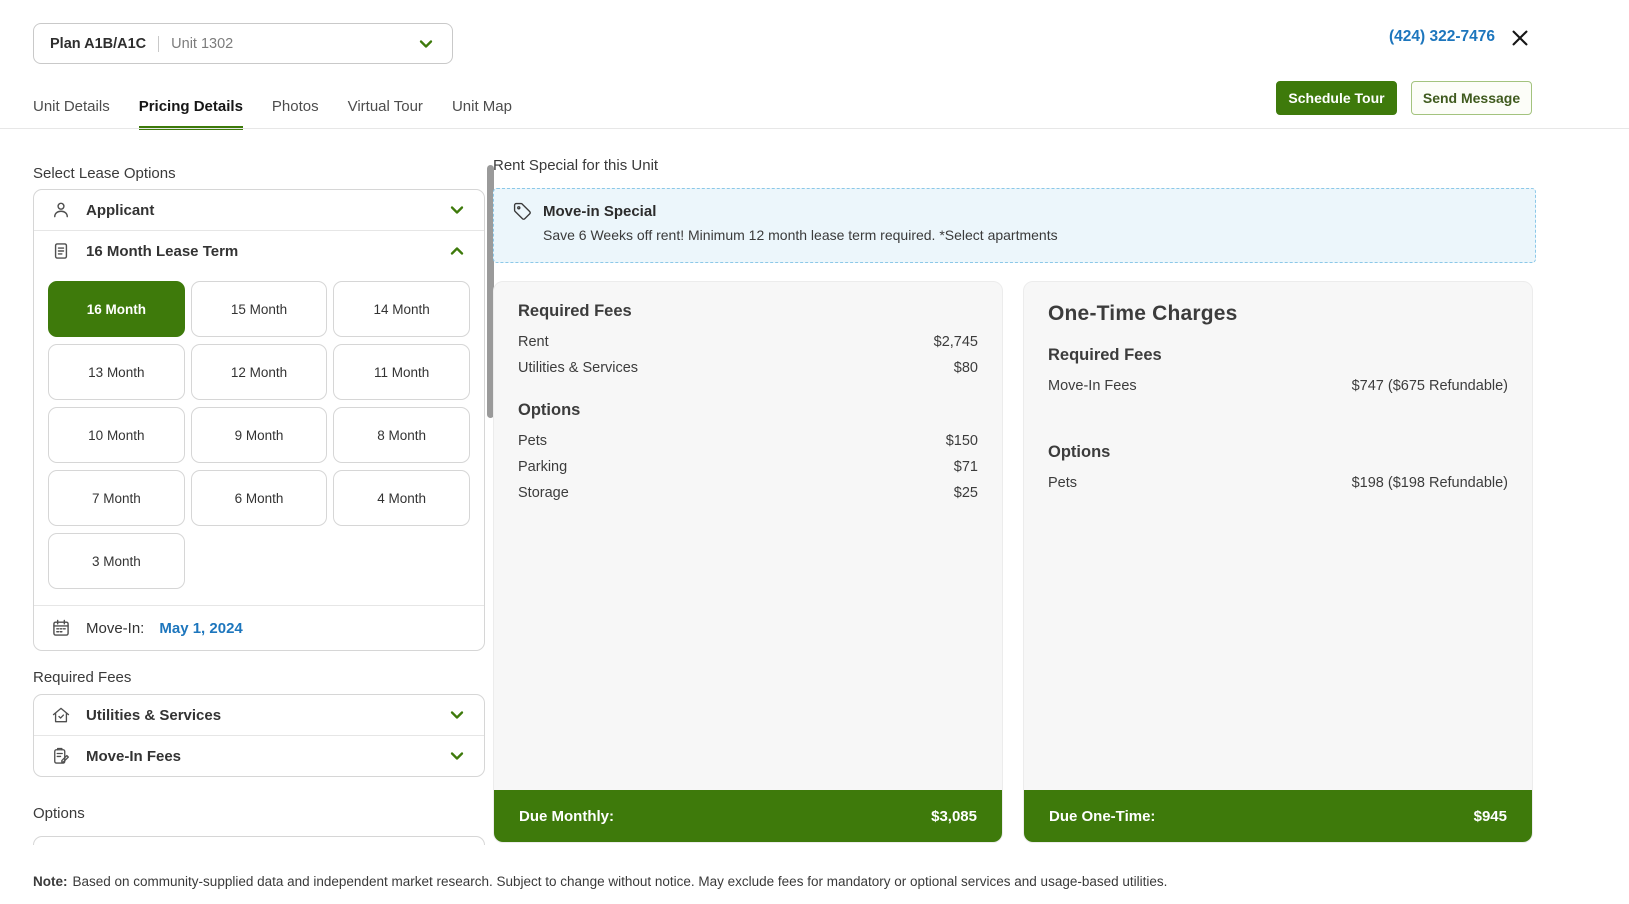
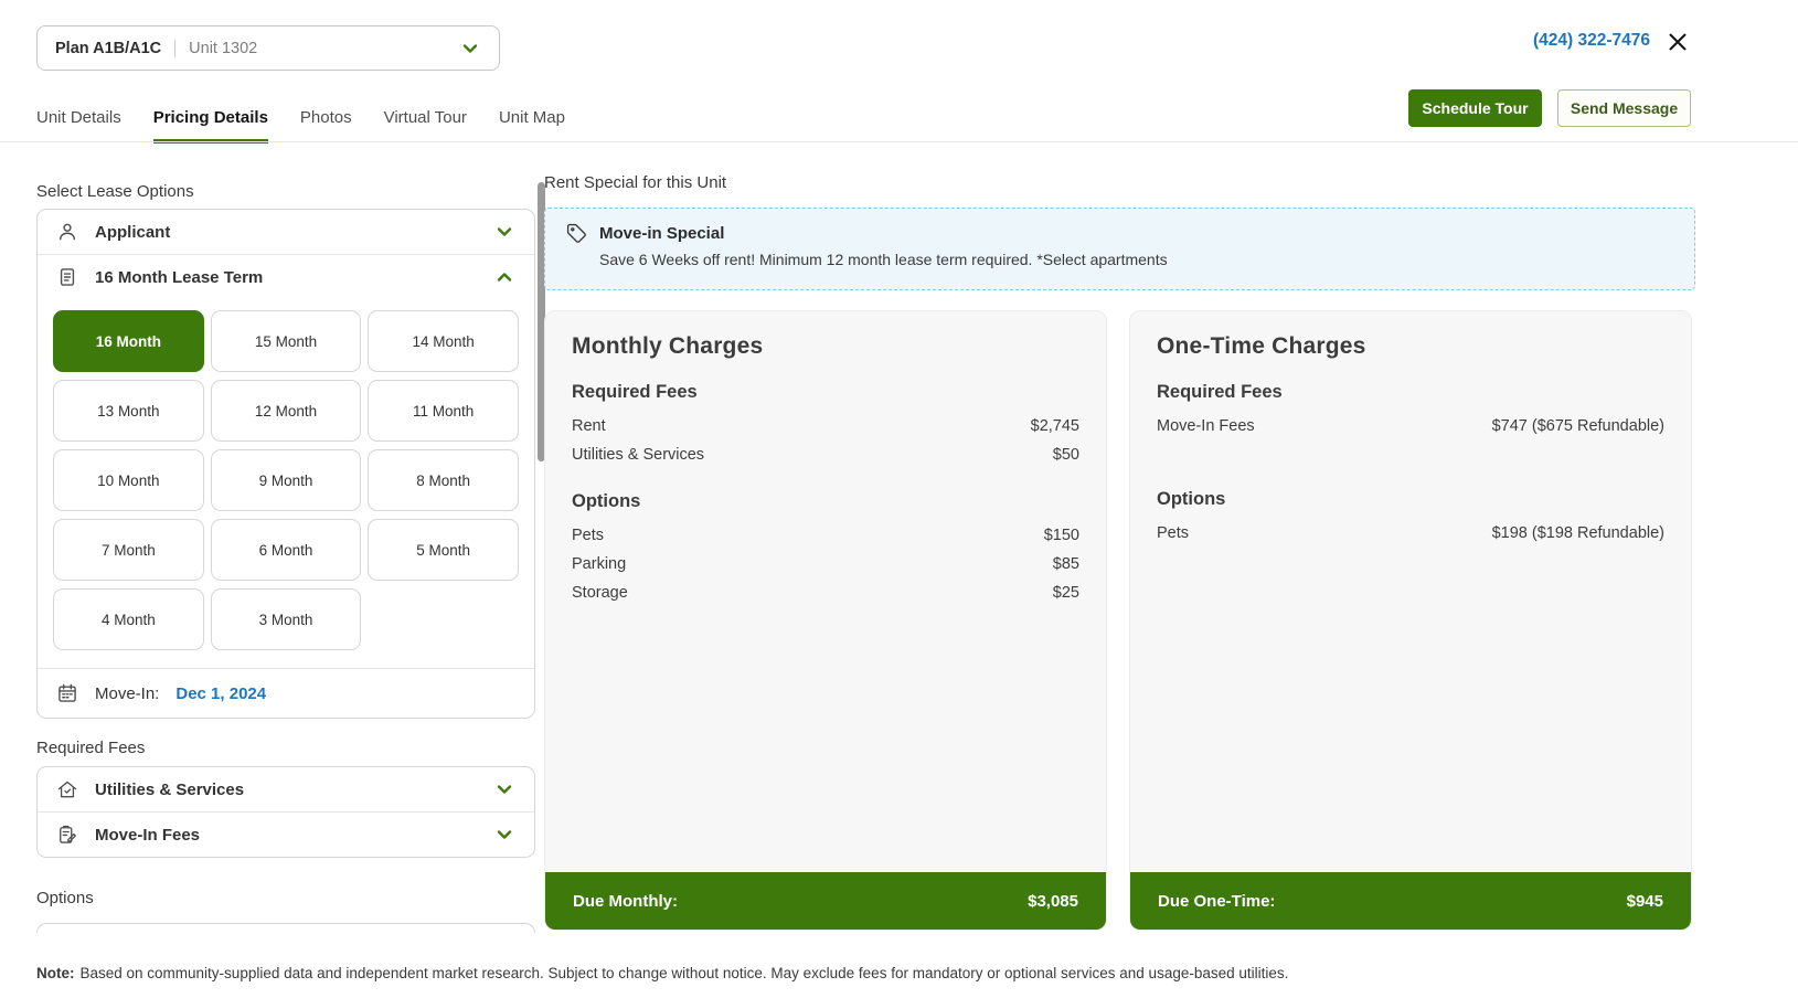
  Plan A1B/A1C
  Unit 1302
  (424) 322-7476
  Unit Details
  Pricing Details
  Photos
  Virtual Tour
  Unit Map
  Schedule Tour
  Send Message
  Select Lease Options
  Applicant
  16 Month Lease Term
  16 Month
  15 Month
  14 Month
  13 Month
  12 Month
  11 Month
  10 Month
  9 Month
  8 Month
  7 Month
  6 Month
+ 5 Month
  4 Month
  3 Month
  Move-In:
- May 1, 2024
+ Dec 1, 2024
  Required Fees
  Utilities & Services
  Move-In Fees
  Options
  Rent Special for this Unit
  Move-in Special
  Save 6 Weeks off rent! Minimum 12 month lease term required. *Select apartments
+ Monthly Charges
  Required Fees
  Rent
  $2,745
  Utilities & Services
- $80
+ $50
  Options
  Pets
  $150
  Parking
- $71
+ $85
  Storage
  $25
  Due Monthly:
  $3,085
  One-Time Charges
  Required Fees
  Move-In Fees
  $747 ($675 Refundable)
  Options
  Pets
  $198 ($198 Refundable)
  Due One-Time:
  $945
  Note: Based on community-supplied data and independent market research. Subject to change without notice. May exclude fees for mandatory or optional services and usage-based utilities.
